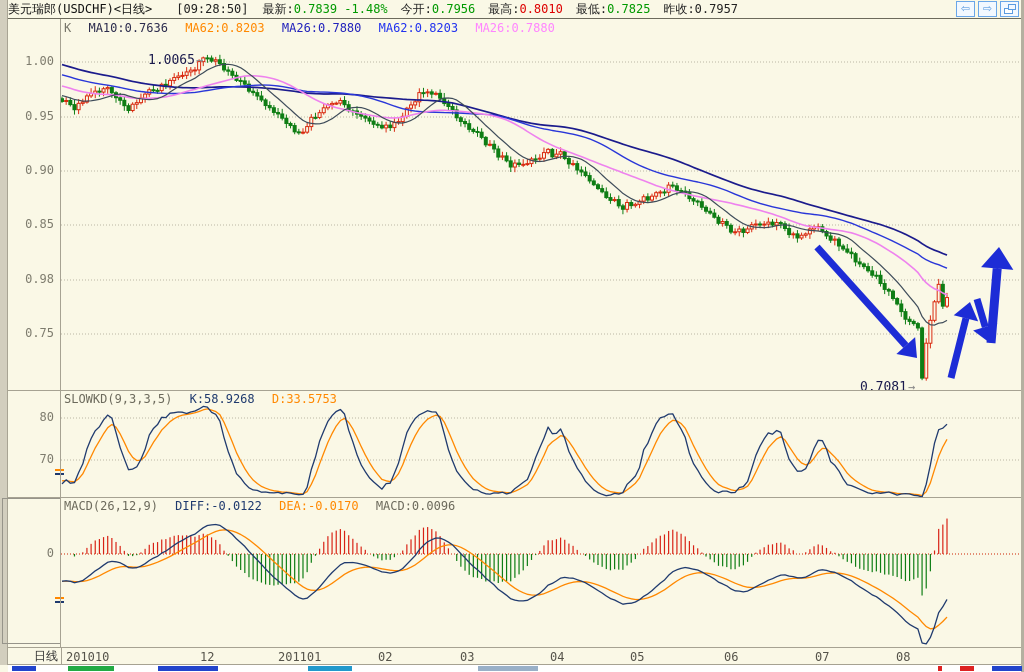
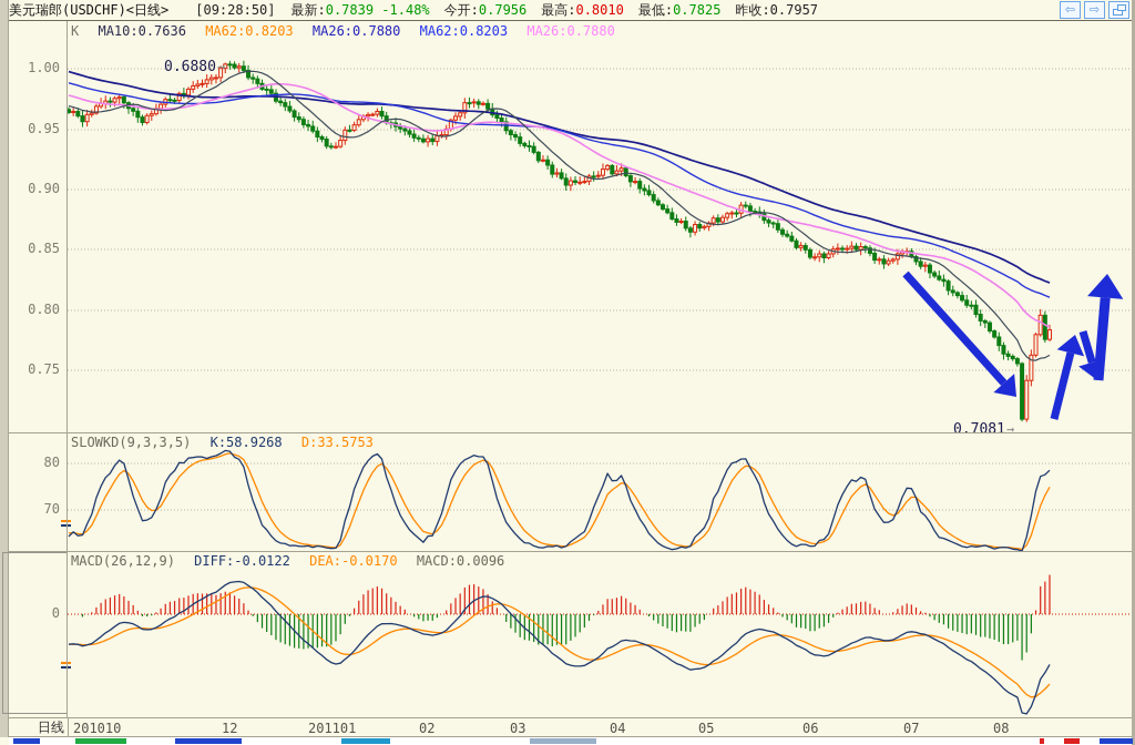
  美元瑞郎(USDCHF)<日线>
  [09:28:50]
  最新:0.7839 -1.48%
  今开:0.7956
  最高:0.8010
  最低:0.7825
  昨收:0.7957
  ⇦
  ⇨
  K MA10:0.7636 MA62:0.8203 MA26:0.7880 MA62:0.8203 MA26:0.7880
  SLOWKD(9,3,3,5) K:58.9268 D:33.5753
  MACD(26,12,9) DIFF:-0.0122 DEA:-0.0170 MACD:0.0096
  1.00
  0.95
  0.90
  0.85
- 0.98
+ 0.80
  0.75
  80
  70
  0
  日线
  201010
  12
  201101
  02
  03
  04
  05
  06
  07
  08
- 1.0065
+ 0.6880
  →
  0.7081
  →
